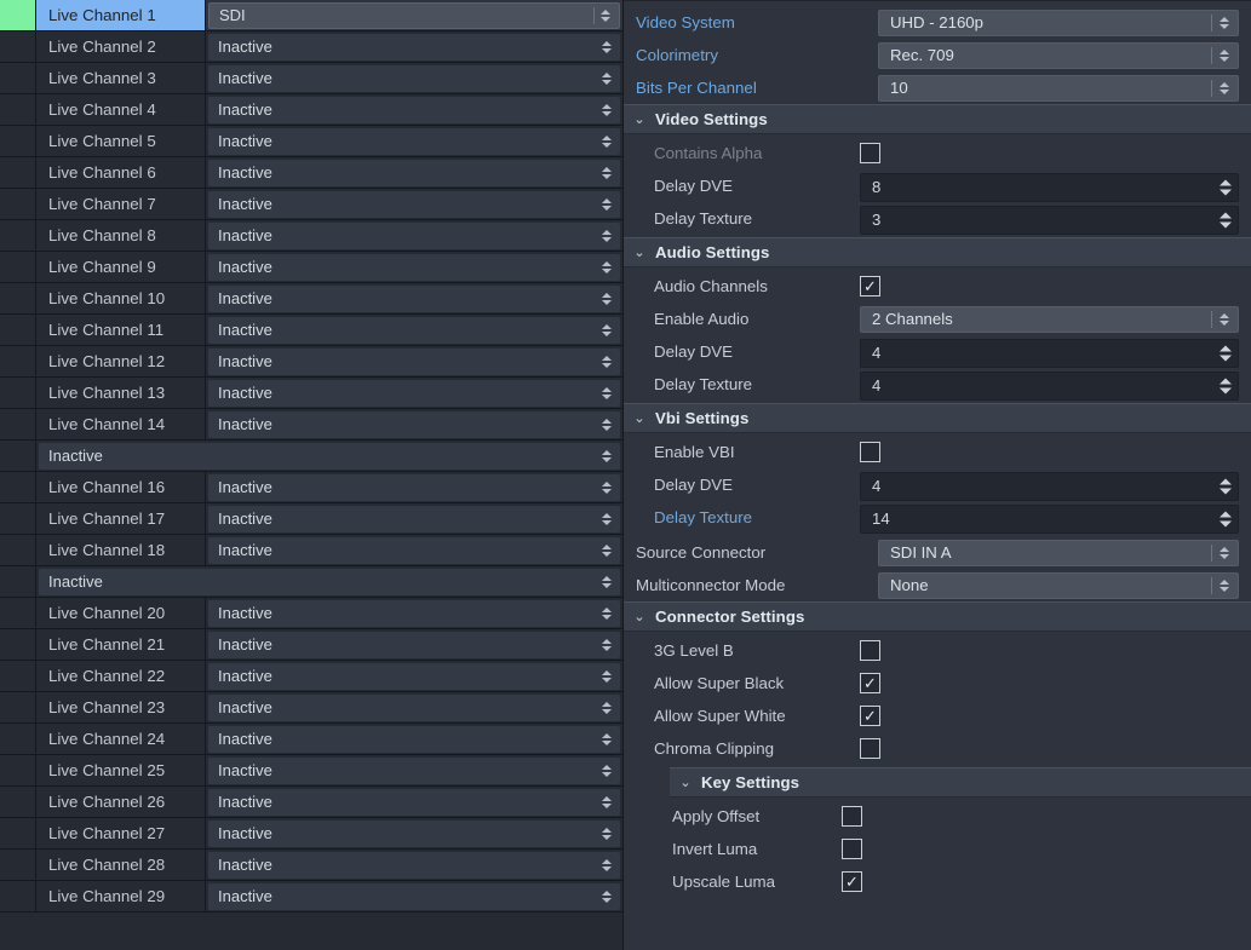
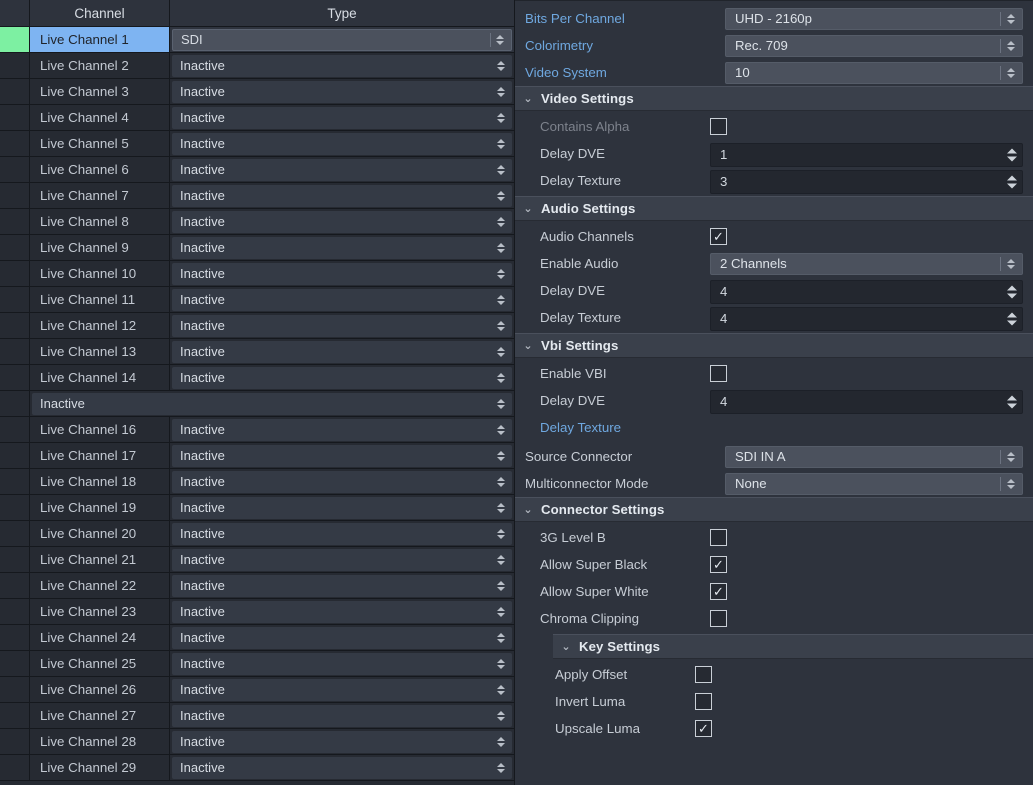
+ Channel
+ Type
  Live Channel 1
  SDI
  Live Channel 2
  Inactive
  Live Channel 3
  Inactive
  Live Channel 4
  Inactive
  Live Channel 5
  Inactive
  Live Channel 6
  Inactive
  Live Channel 7
  Inactive
  Live Channel 8
  Inactive
  Live Channel 9
  Inactive
  Live Channel 10
  Inactive
  Live Channel 11
  Inactive
  Live Channel 12
  Inactive
  Live Channel 13
  Inactive
  Live Channel 14
  Inactive
  Inactive
  Live Channel 16
  Inactive
  Live Channel 17
  Inactive
  Live Channel 18
  Inactive
+ Live Channel 19
  Inactive
  Live Channel 20
  Inactive
  Live Channel 21
  Inactive
  Live Channel 22
  Inactive
  Live Channel 23
  Inactive
  Live Channel 24
  Inactive
  Live Channel 25
  Inactive
  Live Channel 26
  Inactive
  Live Channel 27
  Inactive
  Live Channel 28
  Inactive
  Live Channel 29
  Inactive
- Video System
+ Bits Per Channel
  UHD - 2160p
  Colorimetry
  Rec. 709
- Bits Per Channel
+ Video System
  10
  ⌄
  Video Settings
  Contains Alpha
  ✓
  Delay DVE
- 8
+ 1
  Delay Texture
  3
  ⌄
  Audio Settings
  Audio Channels
  ✓
  Enable Audio
  2 Channels
  Delay DVE
  4
  Delay Texture
  4
  ⌄
  Vbi Settings
  Enable VBI
  ✓
  Delay DVE
  4
  Delay Texture
- 14
  Source Connector
  SDI IN A
  Multiconnector Mode
  None
  ⌄
  Connector Settings
  3G Level B
  ✓
  Allow Super Black
  ✓
  Allow Super White
  ✓
  Chroma Clipping
  ✓
  ⌄
  Key Settings
  Apply Offset
  ✓
  Invert Luma
  ✓
  Upscale Luma
  ✓
